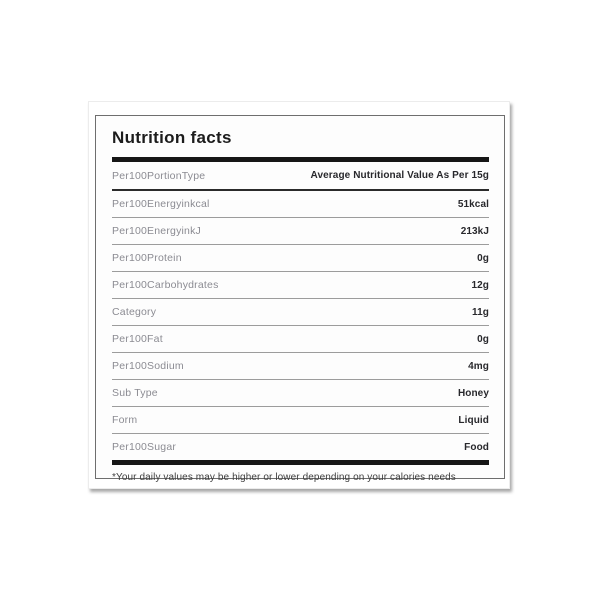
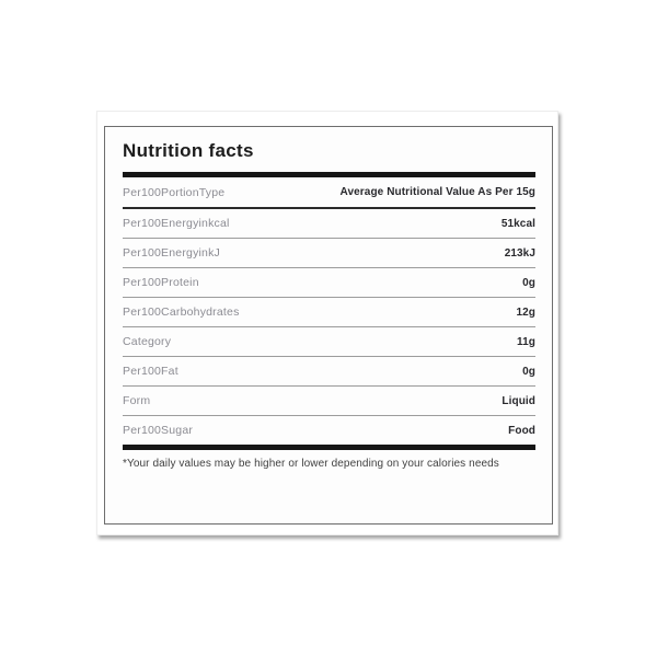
  Nutrition facts
  Per100PortionType
  Average Nutritional Value As Per 15g
  Per100Energyinkcal
  51kcal
  Per100EnergyinkJ
  213kJ
  Per100Protein
  0g
  Per100Carbohydrates
  12g
  Category
  11g
  Per100Fat
  0g
- Per100Sodium
- 4mg
- Sub Type
- Honey
  Form
  Liquid
  Per100Sugar
  Food
  *Your daily values may be higher or lower depending on your calories needs
